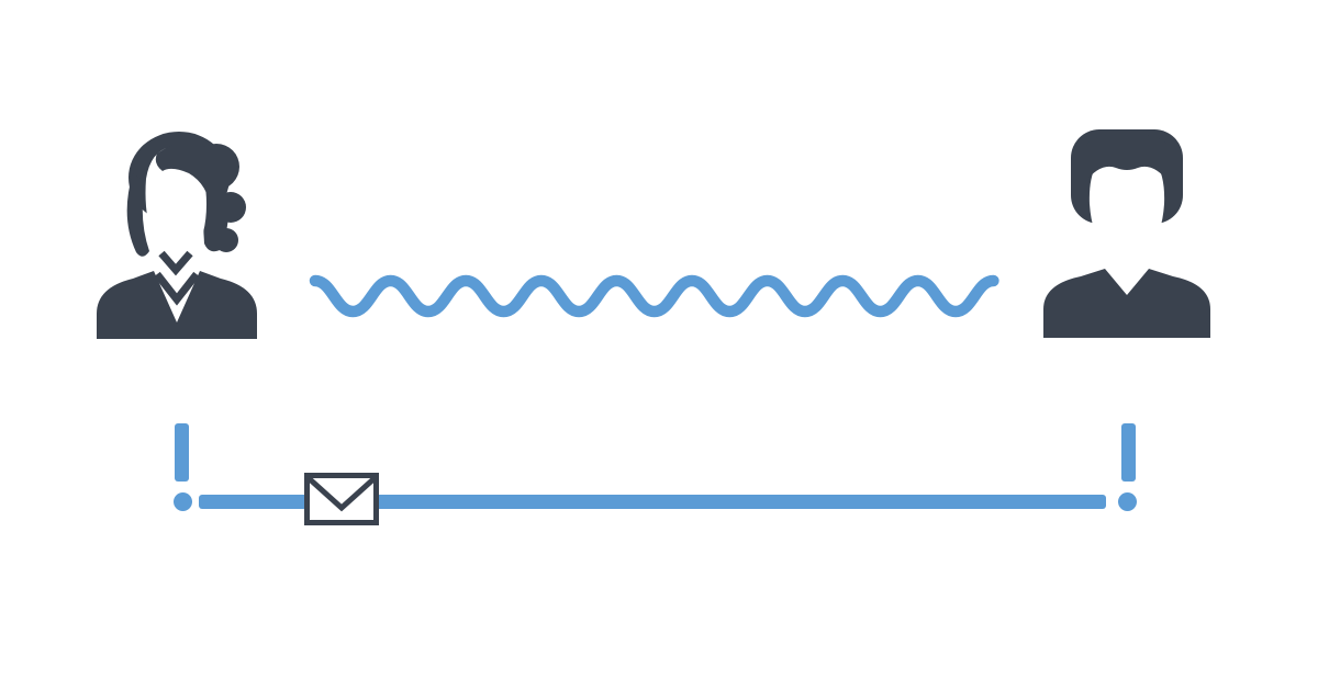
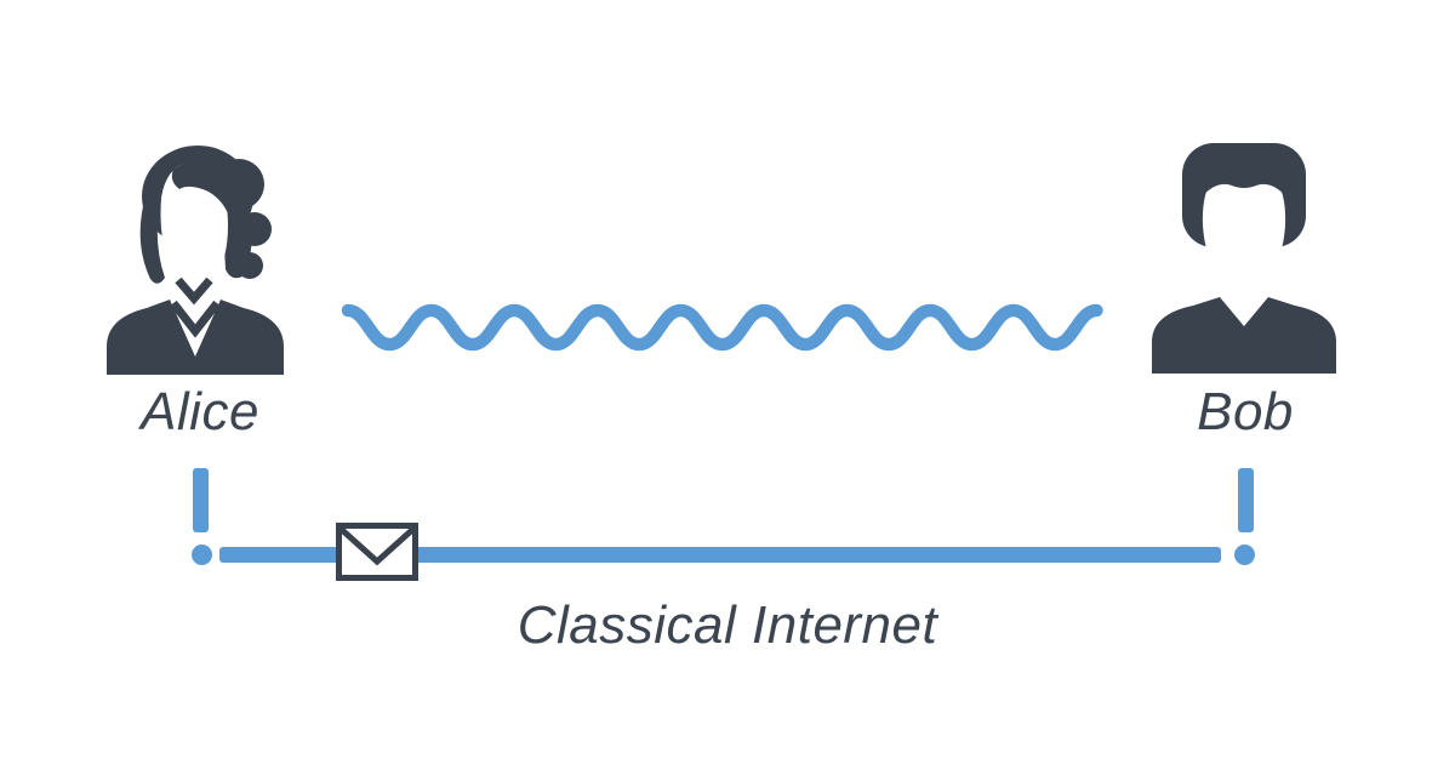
+ Alice
+ Bob
+ Classical Internet
